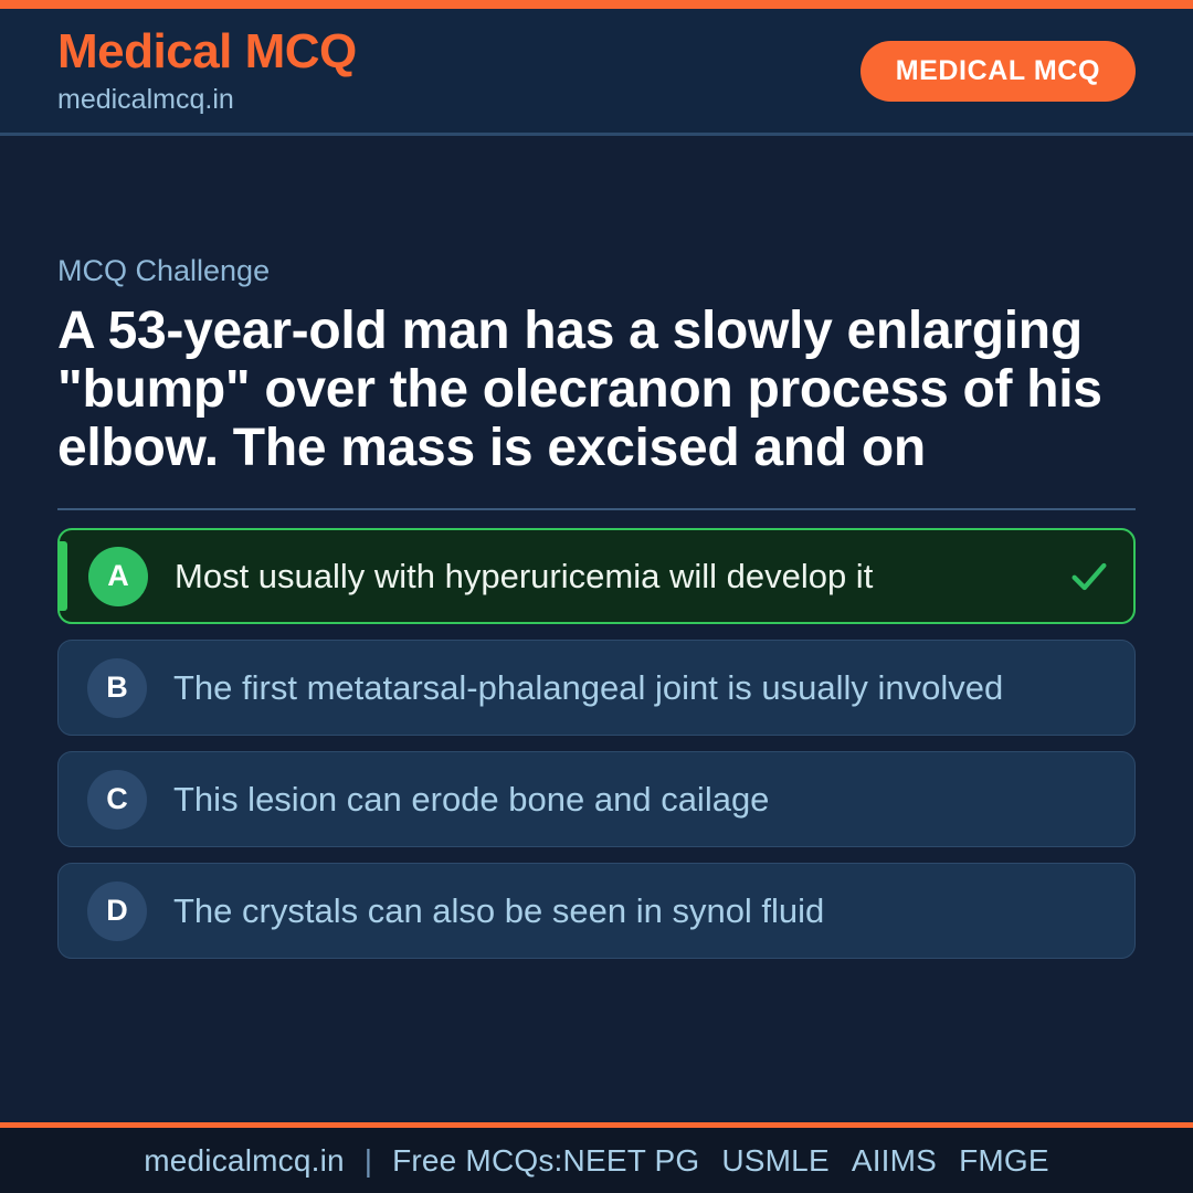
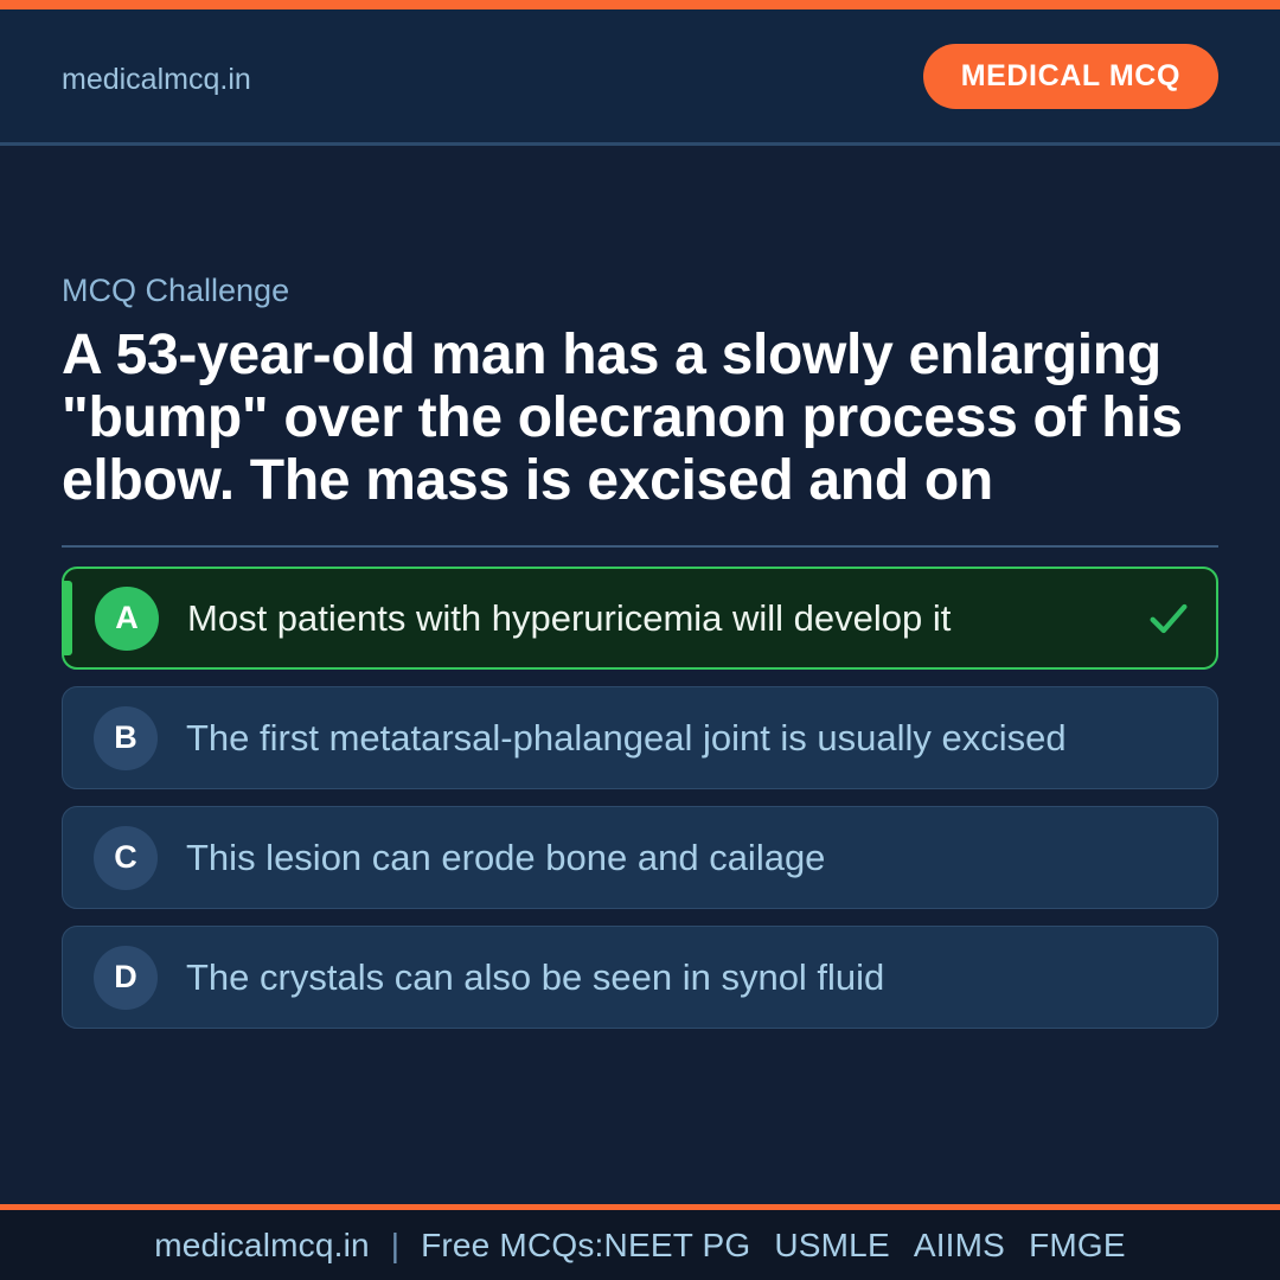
- Medical MCQ
  medicalmcq.in
  MEDICAL MCQ
  MCQ Challenge
  A 53-year-old man has a slowly enlarging "bump" over the olecranon process of his elbow. The mass is excised and on
  A
- Most usually with hyperuricemia will develop it
+ Most patients with hyperuricemia will develop it
  B
- The first metatarsal-phalangeal joint is usually involved
+ The first metatarsal-phalangeal joint is usually excised
  C
  This lesion can erode bone and cailage
  D
  The crystals can also be seen in synol fluid
  medicalmcq.in
  |
  Free MCQs:
  NEET PG
  USMLE
  AIIMS
  FMGE
